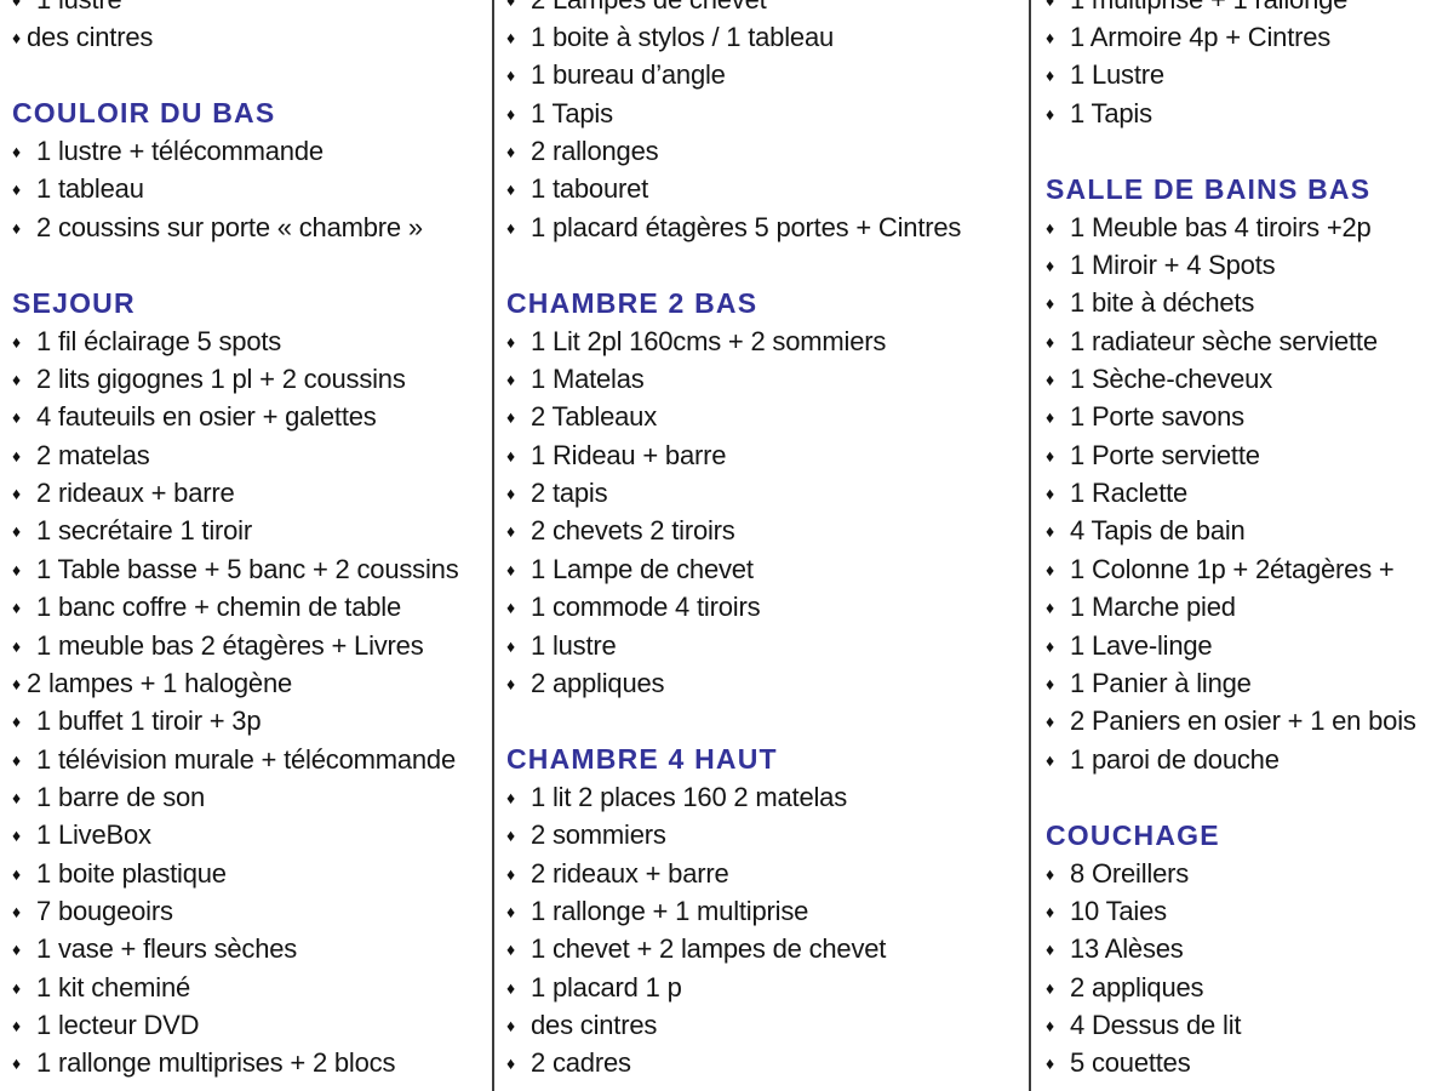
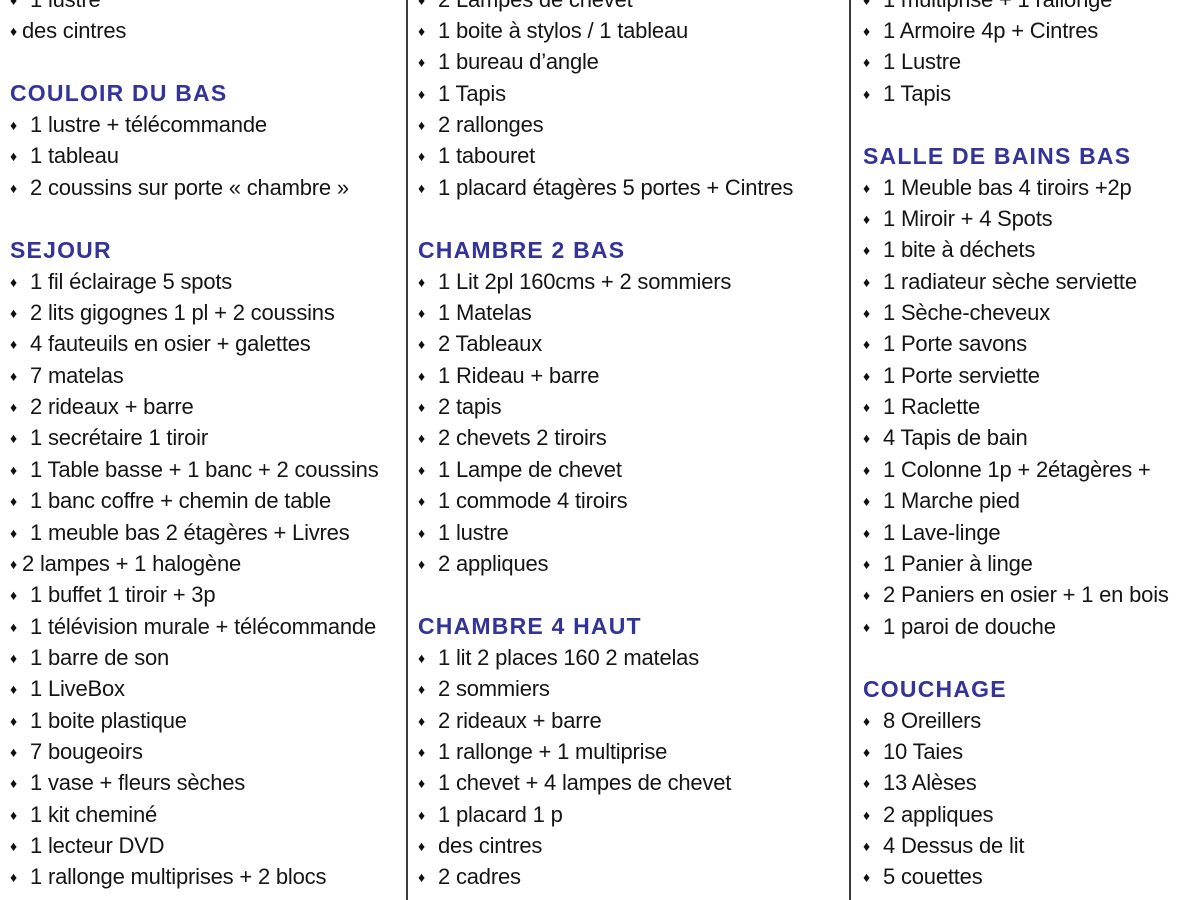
  ♦
  des cintres
  COULOIR DU BAS
  ♦
  1 lustre + télécommande
  ♦
  1 tableau
  ♦
  2 coussins sur porte « chambre »
  SEJOUR
  ♦
  1 fil éclairage 5 spots
  ♦
  2 lits gigognes 1 pl + 2 coussins
  ♦
  4 fauteuils en osier + galettes
  ♦
- 2 matelas
+ 7 matelas
  ♦
  2 rideaux + barre
  ♦
  1 secrétaire 1 tiroir
  ♦
- 1 Table basse + 5 banc + 2 coussins
+ 1 Table basse + 1 banc + 2 coussins
  ♦
  1 banc coffre + chemin de table
  ♦
  1 meuble bas 2 étagères + Livres
  ♦
  2 lampes + 1 halogène
  ♦
  1 buffet 1 tiroir + 3p
  ♦
  1 télévision murale + télécommande
  ♦
  1 barre de son
  ♦
  1 LiveBox
  ♦
  1 boite plastique
  ♦
  7 bougeoirs
  ♦
  1 vase + fleurs sèches
  ♦
  1 kit cheminé
  ♦
  1 lecteur DVD
  ♦
  1 rallonge multiprises + 2 blocs
  ♦
  1 boite à stylos / 1 tableau
  ♦
  1 bureau d’angle
  ♦
  1 Tapis
  ♦
  2 rallonges
  ♦
  1 tabouret
  ♦
  1 placard étagères 5 portes + Cintres
  CHAMBRE 2 BAS
  ♦
  1 Lit 2pl 160cms + 2 sommiers
  ♦
  1 Matelas
  ♦
  2 Tableaux
  ♦
  1 Rideau + barre
  ♦
  2 tapis
  ♦
  2 chevets 2 tiroirs
  ♦
  1 Lampe de chevet
  ♦
  1 commode 4 tiroirs
  ♦
  1 lustre
  ♦
  2 appliques
  CHAMBRE 4 HAUT
  ♦
  1 lit 2 places 160 2 matelas
  ♦
  2 sommiers
  ♦
  2 rideaux + barre
  ♦
  1 rallonge + 1 multiprise
  ♦
- 1 chevet + 2 lampes de chevet
+ 1 chevet + 4 lampes de chevet
  ♦
  1 placard 1 p
  ♦
  des cintres
  ♦
  2 cadres
  ♦
  1 Armoire 4p + Cintres
  ♦
  1 Lustre
  ♦
  1 Tapis
  SALLE DE BAINS BAS
  ♦
  1 Meuble bas 4 tiroirs +2p
  ♦
  1 Miroir + 4 Spots
  ♦
  1 bite à déchets
  ♦
  1 radiateur sèche serviette
  ♦
  1 Sèche-cheveux
  ♦
  1 Porte savons
  ♦
  1 Porte serviette
  ♦
  1 Raclette
  ♦
  4 Tapis de bain
  ♦
  1 Colonne 1p + 2étagères +
  ♦
  1 Marche pied
  ♦
  1 Lave-linge
  ♦
  1 Panier à linge
  ♦
  2 Paniers en osier + 1 en bois
  ♦
  1 paroi de douche
  COUCHAGE
  ♦
  8 Oreillers
  ♦
  10 Taies
  ♦
  13 Alèses
  ♦
  2 appliques
  ♦
  4 Dessus de lit
  ♦
  5 couettes
